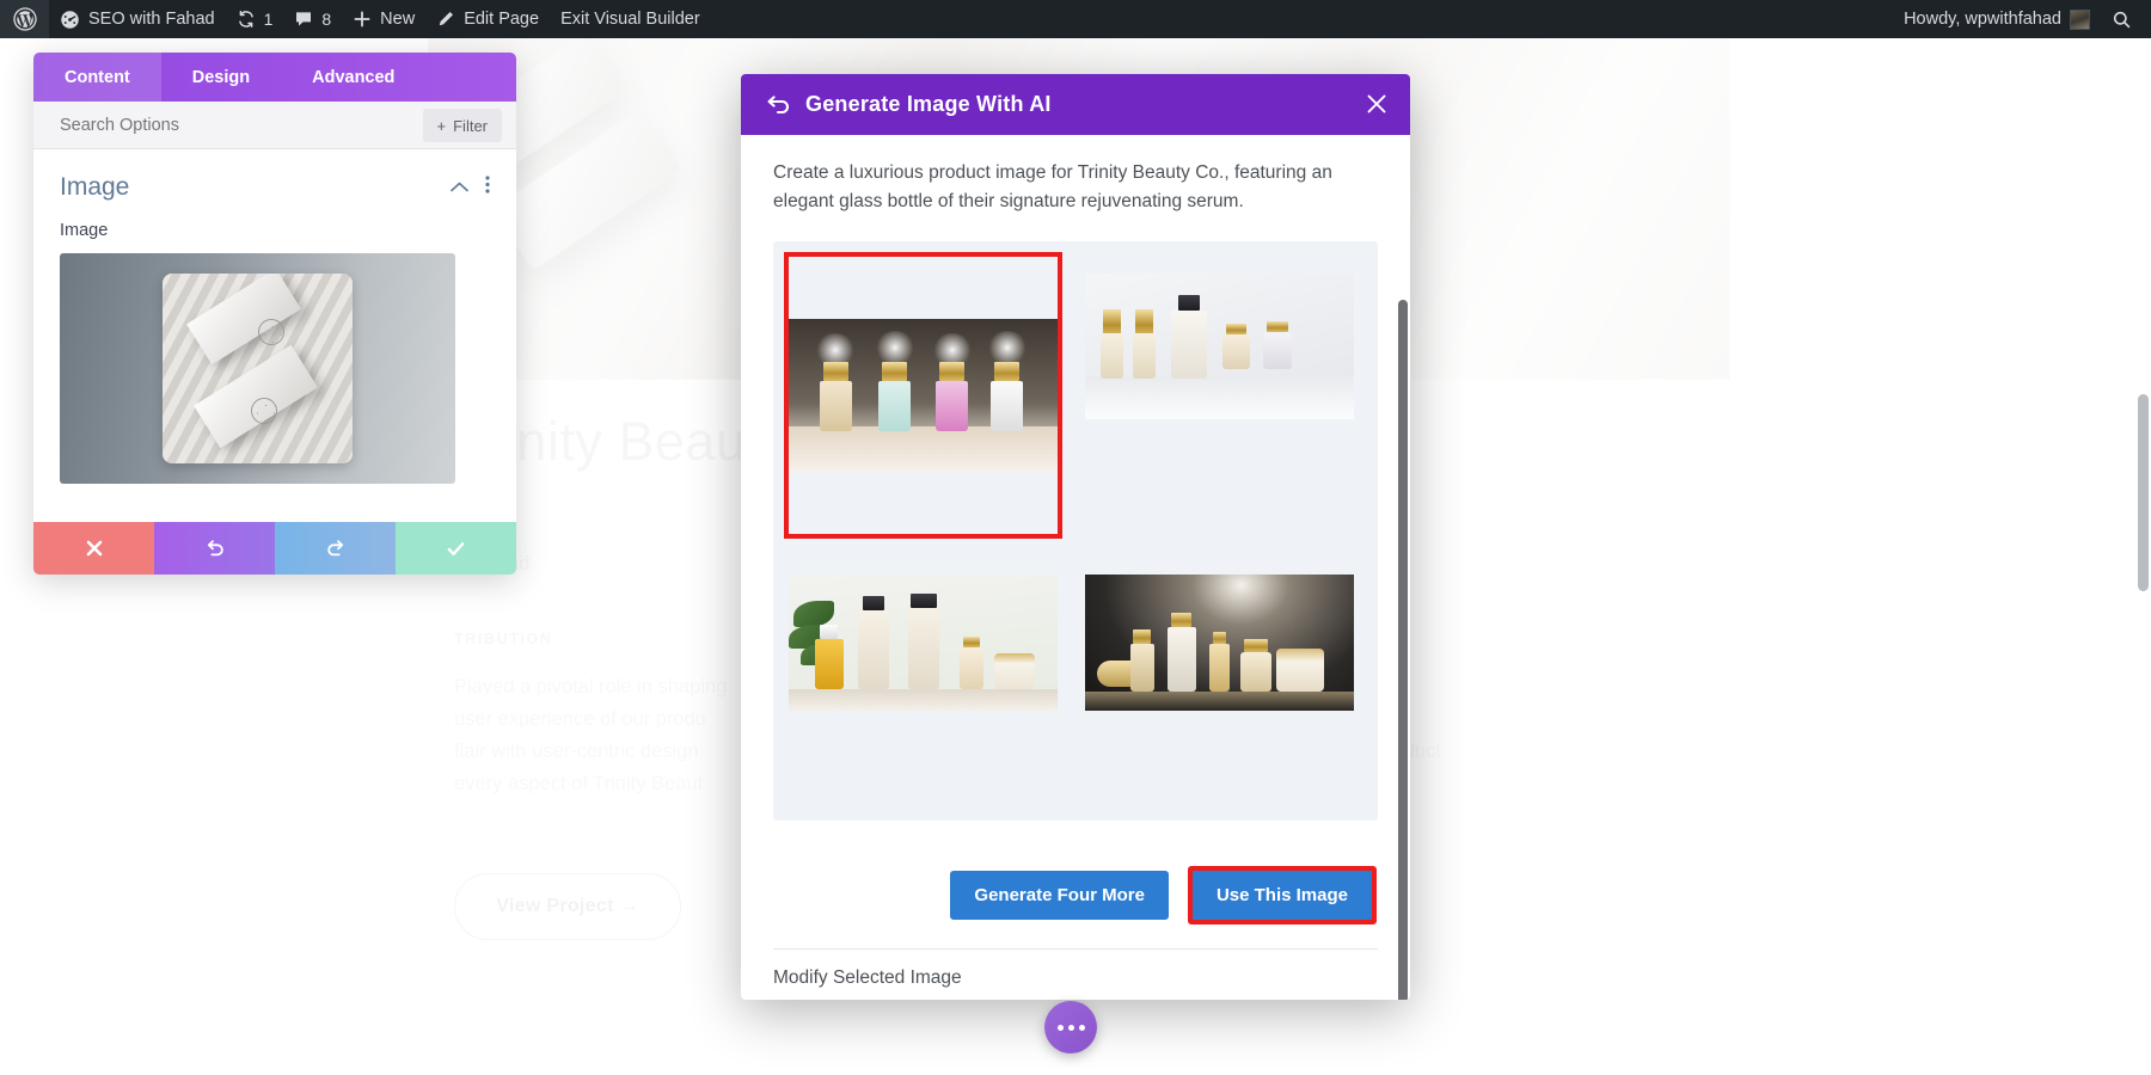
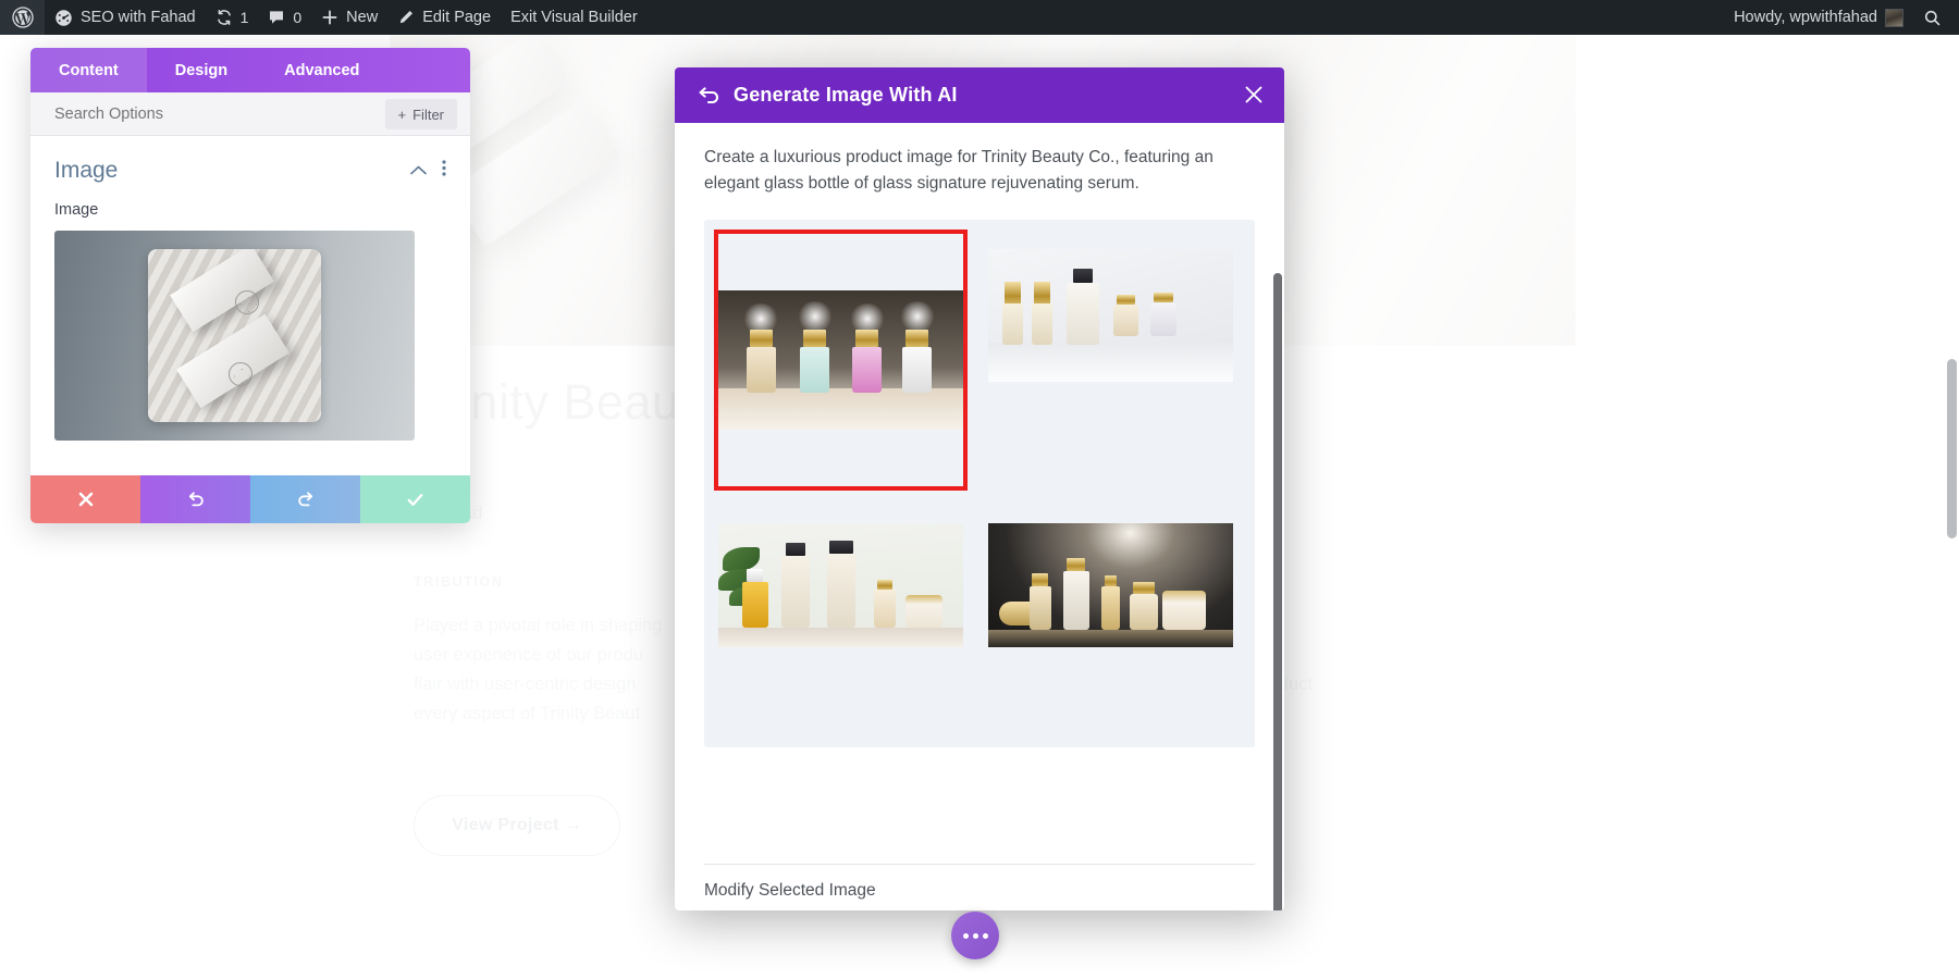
  Played a pivotal role in shaping
  SEO with Fahad
  1
- 8
+ 0
  New
  Edit Page
  Exit Visual Builder
  Howdy, wpwithfahad
  Content
  Design
  Advanced
  Search Options
  +
  Filter
  Image
  Image
  Generate Image With AI
- Create a luxurious product image for Trinity Beauty Co., featuring an elegant glass bottle of their signature rejuvenating serum.
+ Create a luxurious product image for Trinity Beauty Co., featuring an elegant glass bottle of glass signature rejuvenating serum.
- Generate Four More
- Use This Image
  Modify Selected Image
